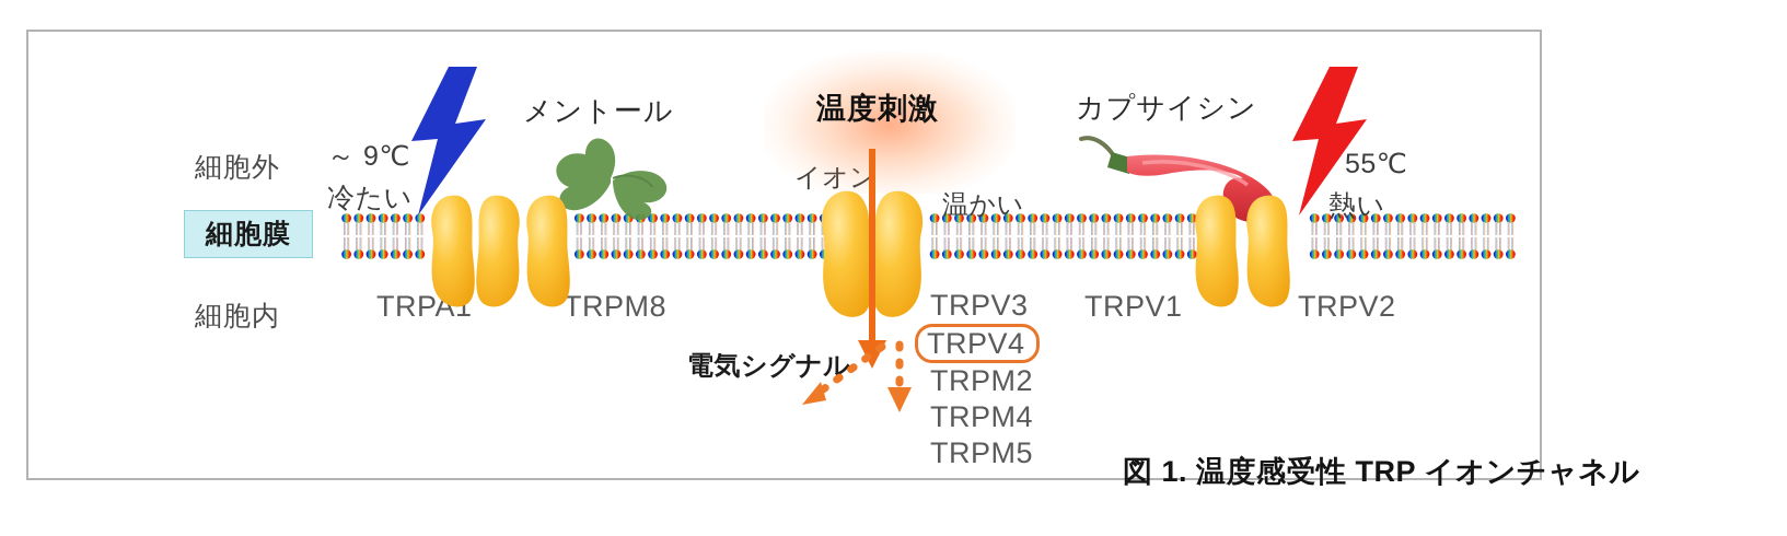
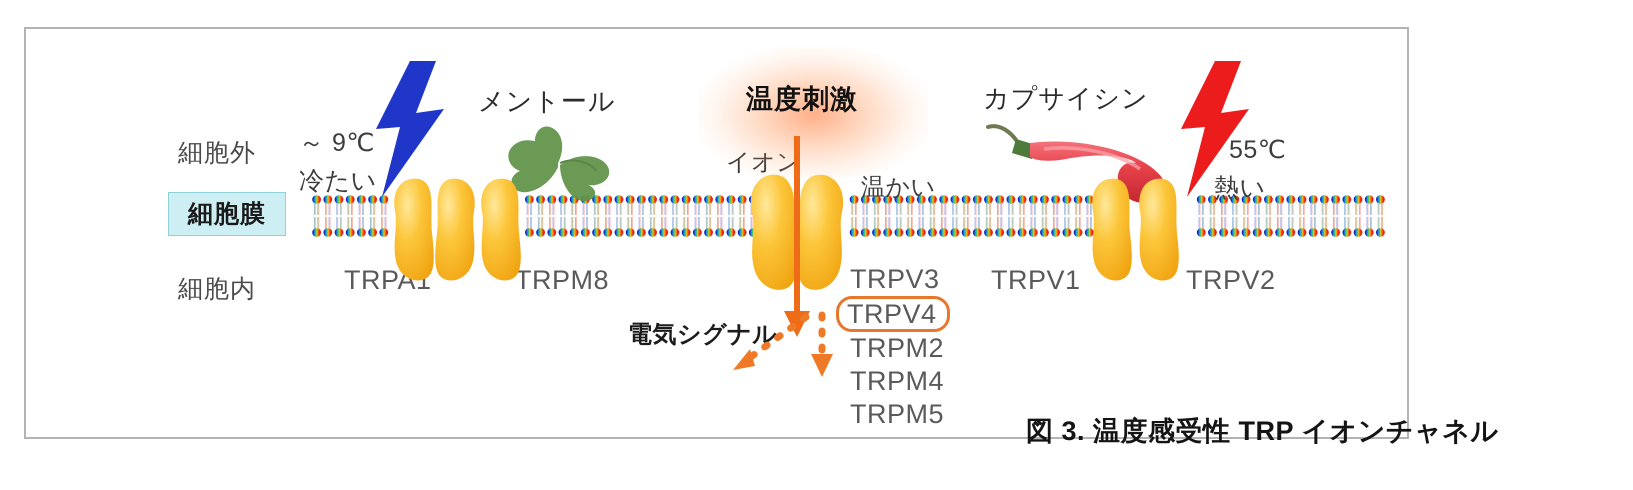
  細胞外
  細胞膜
  細胞内
  ～ 9℃
  冷たい
  55℃
  熱い
  メントール
  カプサイシン
  温度刺激
  温かい
  電気シグナル
  TRPA1
  TRPM8
  TRPV1
  TRPV2
  TRPV3
  TRPV4
  TRPM2
  TRPM4
  TRPM5
- 図 1. 温度感受性 TRP イオンチャネル
+ 図 3. 温度感受性 TRP イオンチャネル
